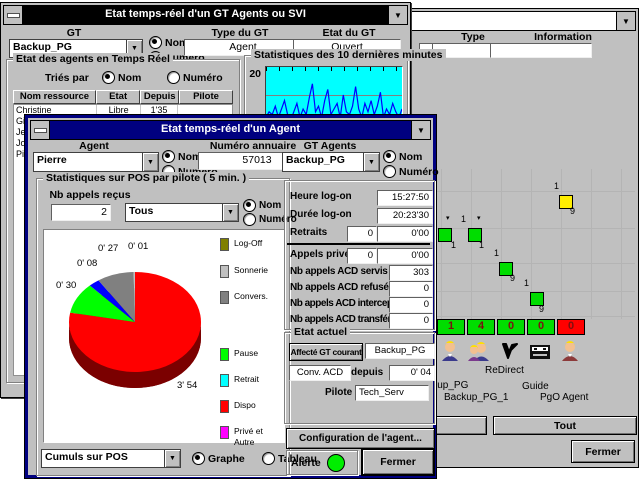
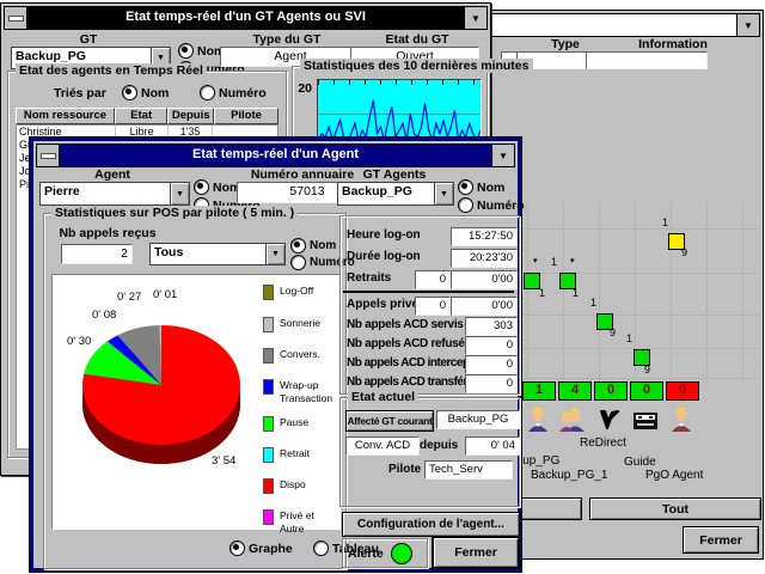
  ▼
  Type
  Information
  1
  1
  1
  1
  9
  1
  9
  1
  9
  1
  4
  0
  0
  0
  ReDirect
  Guide
  Backup_PG_1
  PgO Agent
  Tout
  Fermer
  Etat temps-réel d'un GT Agents ou SVI
  ▼
  GT
  Backup_PG
  uméro
  Type du GT
  Agent
  Etat du GT
  Ouvert
  Etat des agents en Temps Réel
  Triés par
  Nom
  Numéro
  Nom ressource
  Etat
  Depuis
  Pilote
  Christine
  Libre
  1'35
  Statistiques des 10 dernières minutes
  20
  Etat temps-réel d'un Agent
  ▼
  Agent
  Pierre
  Nom
  Numéro annuaire
  57013
  GT Agents
  Backup_PG
  Nom
  Numéro
  Statistiques sur POS par pilote ( 5 min. )
  Nb appels reçus
  2
  Tous
  Nom
  Numéro
  0' 27
  0' 01
  0' 08
  0' 30
  3' 54
  Log-Off
  Sonnerie
  Convers.
+ Wrap-up Transaction
  Pause
  Retrait
  Dispo
  Privé et Autre
- Cumuls sur POS
  Graphe
  Tableau
  Heure log-on
  15:27:50
  Durée log-on
  20:23'30
  Retraits
  0
  0'00
  Appels priv
  0
  0'00
  Nb appels ACD servis
  303
  Nb appels ACD refusé
  0
  Nb appels ACD interce
  0
  Nb appels ACD transfé
  0
  Etat actuel
  Affecté GT courant
  Backup_PG
  Conv. ACD
  depuis
  0' 04
  Pilote
  Tech_Serv
  Configuration de l'agent...
  Alerte
  Fermer
